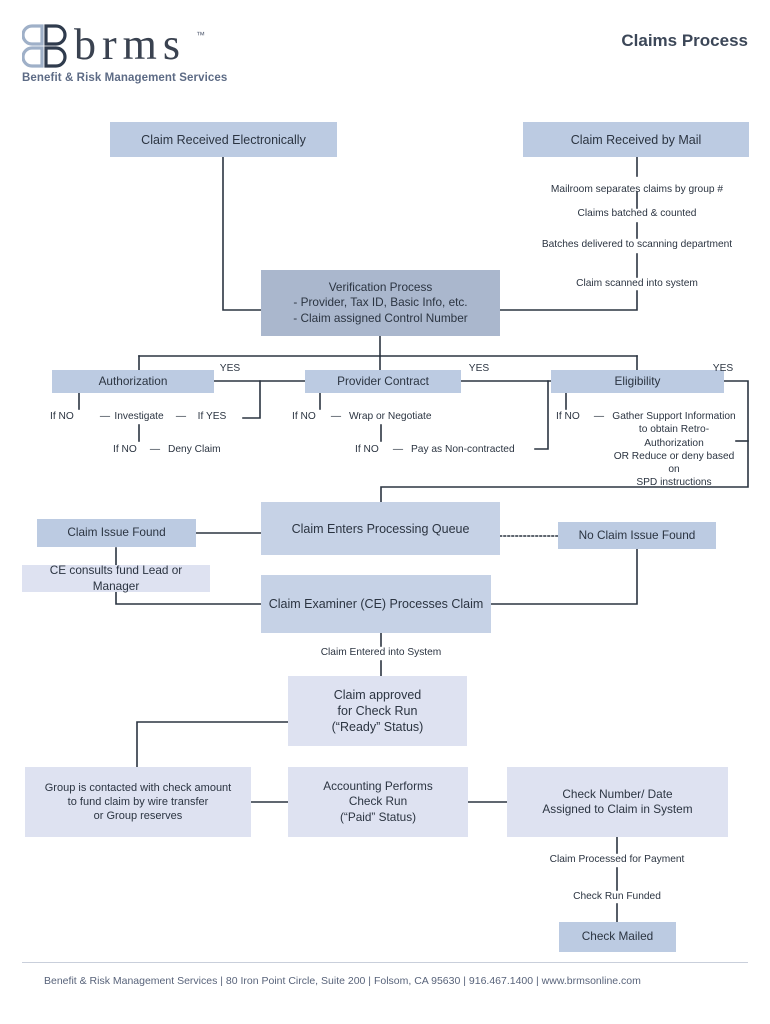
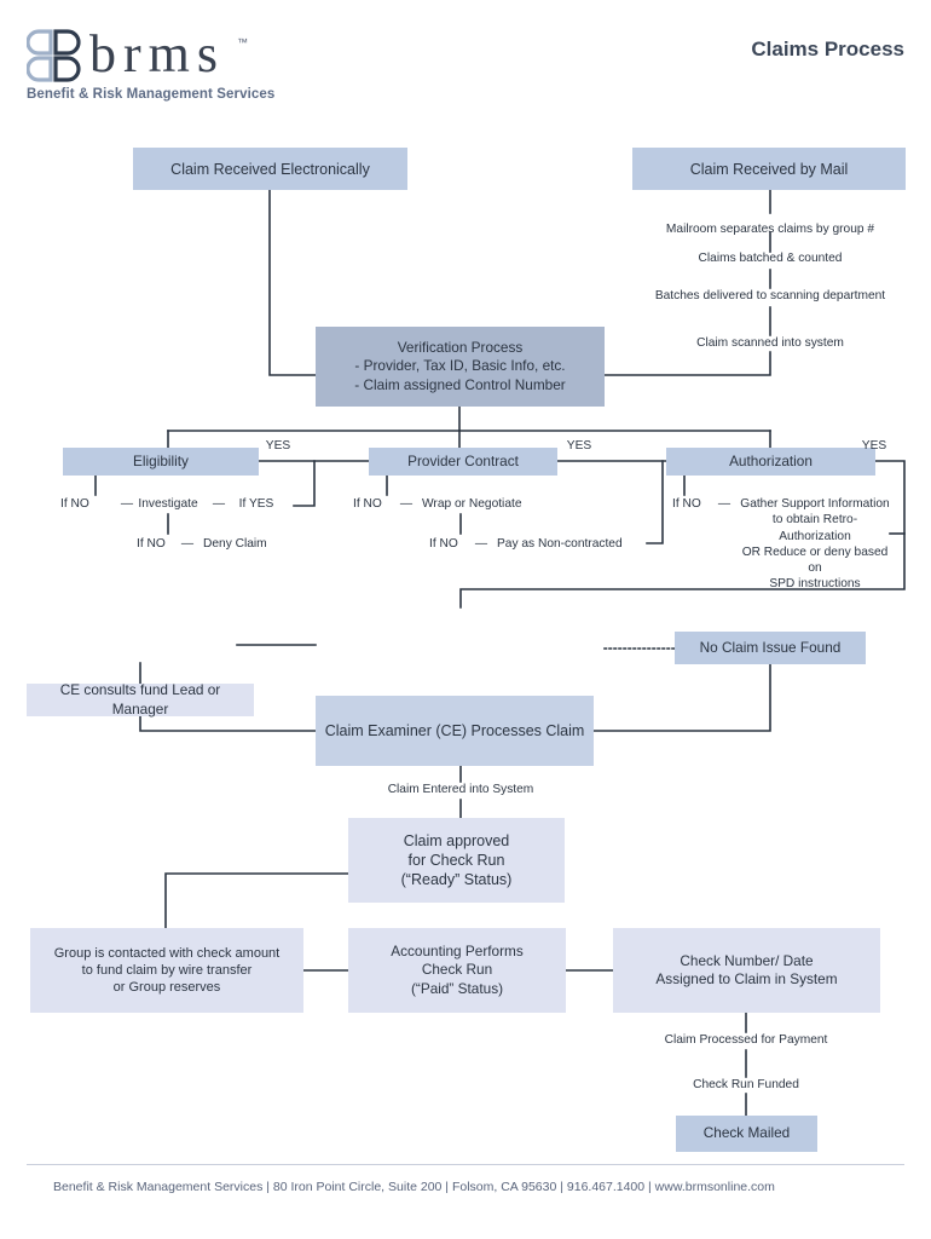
  brms
  ™
  Benefit & Risk Management Services
  Claims Process
  Claim Received Electronically
  Claim Received by Mail
  Mailroom separates claims by group #
  Claims batched & counted
  Batches delivered to scanning department
  Claim scanned into system
  Verification Process
  - Provider, Tax ID, Basic Info, etc.
  - Claim assigned Control Number
- Authorization
+ Eligibility
  Provider Contract
- Eligibility
+ Authorization
  YES
  YES
  YES
  If NO
  —
  Investigate
  —
  If YES
  If NO
  —
  Deny Claim
  If NO
  —
  Wrap or Negotiate
  If NO
  —
  Pay as Non-contracted
  If NO
  —
  Gather Support Information
  to obtain Retro-Authorization
  OR Reduce or deny based on
  SPD instructions
- Claim Issue Found
- Claim Enters Processing Queue
  No Claim Issue Found
  CE consults fund Lead or Manager
  Claim Examiner (CE) Processes Claim
  Claim Entered into System
  Claim approved
  for Check Run
  (“Ready” Status)
  Group is contacted with check amount
  to fund claim by wire transfer
  or Group reserves
  Accounting Performs
  Check Run
  (“Paid” Status)
  Check Number/ Date
  Assigned to Claim in System
  Claim Processed for Payment
  Check Run Funded
  Check Mailed
  Benefit & Risk Management Services | 80 Iron Point Circle, Suite 200 | Folsom, CA 95630 | 916.467.1400 | www.brmsonline.com
